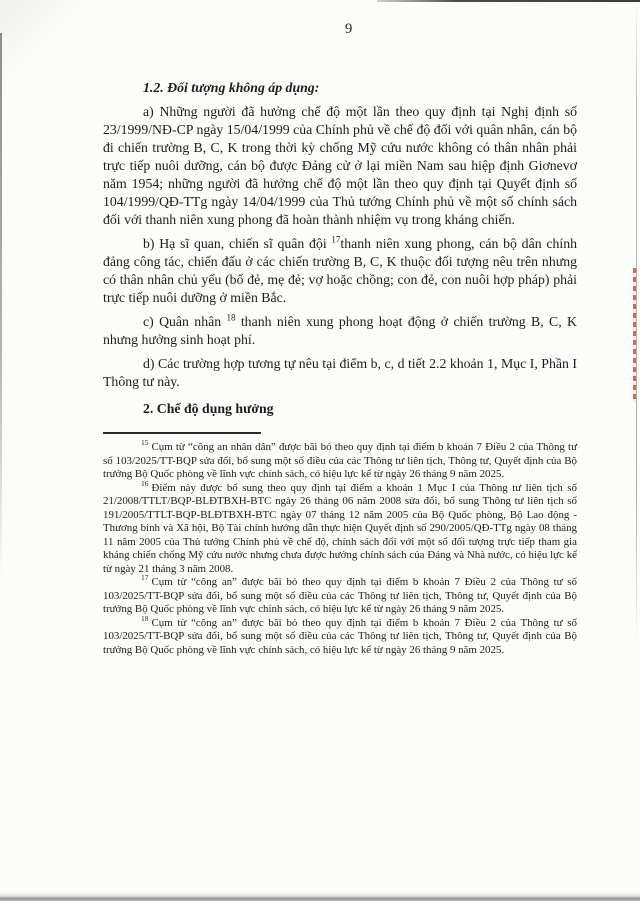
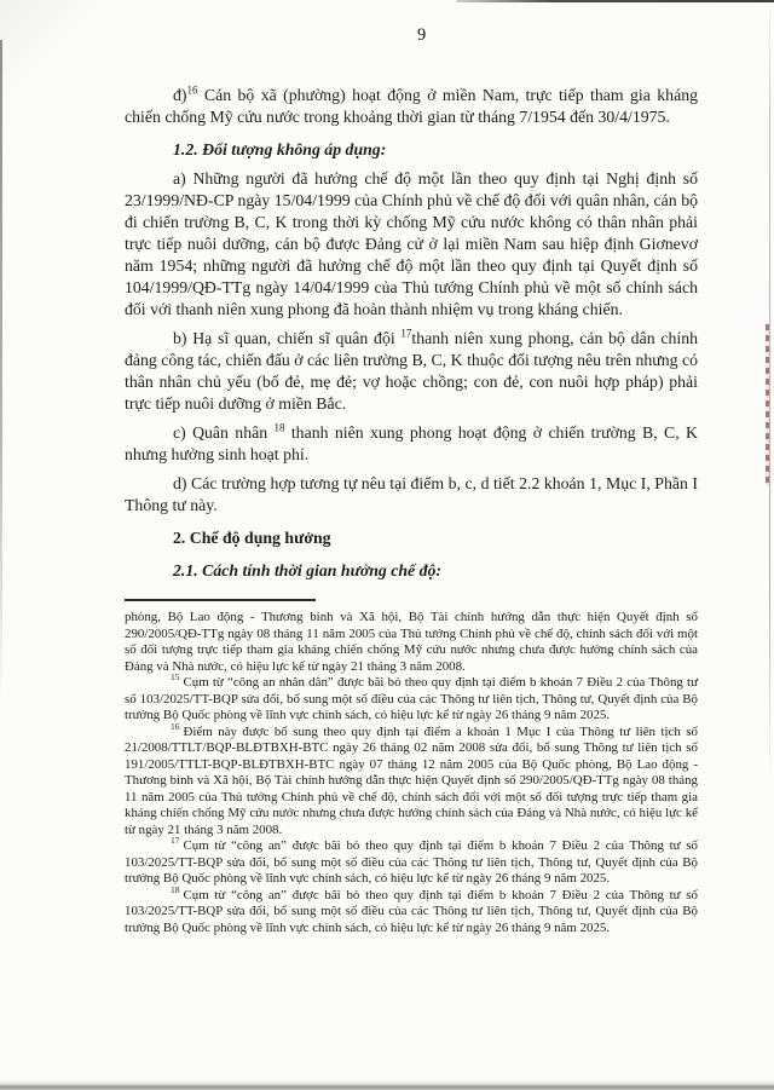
  9
+ đ)16 Cán bộ xã (phường) hoạt động ở miền Nam, trực tiếp tham gia kháng chiến chống Mỹ cứu nước trong khoảng thời gian từ tháng 7/1954 đến 30/4/1975.
  1.2. Đối tượng không áp dụng:
  a) Những người đã hưởng chế độ một lần theo quy định tại Nghị định số 23/1999/NĐ-CP ngày 15/04/1999 của Chính phủ về chế độ đối với quân nhân, cán bộ đi chiến trường B, C, K trong thời kỳ chống Mỹ cứu nước không có thân nhân phải trực tiếp nuôi dưỡng, cán bộ được Đảng cử ở lại miền Nam sau hiệp định Giơnevơ năm 1954; những người đã hưởng chế độ một lần theo quy định tại Quyết định số 104/1999/QĐ-TTg ngày 14/04/1999 của Thủ tướng Chính phủ về một số chính sách đối với thanh niên xung phong đã hoàn thành nhiệm vụ trong kháng chiến.
- b) Hạ sĩ quan, chiến sĩ quân đội 17thanh niên xung phong, cán bộ dân chính đảng công tác, chiến đấu ở các chiến trường B, C, K thuộc đối tượng nêu trên nhưng có thân nhân chủ yếu (bố đẻ, mẹ đẻ; vợ hoặc chồng; con đẻ, con nuôi hợp pháp) phải trực tiếp nuôi dưỡng ở miền Bắc.
+ b) Hạ sĩ quan, chiến sĩ quân đội 17thanh niên xung phong, cán bộ dân chính đảng công tác, chiến đấu ở các liên trường B, C, K thuộc đối tượng nêu trên nhưng có thân nhân chủ yếu (bố đẻ, mẹ đẻ; vợ hoặc chồng; con đẻ, con nuôi hợp pháp) phải trực tiếp nuôi dưỡng ở miền Bắc.
  c) Quân nhân 18 thanh niên xung phong hoạt động ở chiến trường B, C, K nhưng hưởng sinh hoạt phí.
  d) Các trường hợp tương tự nêu tại điểm b, c, d tiết 2.2 khoản 1, Mục I, Phần I Thông tư này.
  2. Chế độ dụng hưởng
+ 2.1. Cách tính thời gian hưởng chế độ:
+ phòng, Bộ Lao động - Thương binh và Xã hội, Bộ Tài chính hướng dẫn thực hiện Quyết định số 290/2005/QĐ-TTg ngày 08 tháng 11 năm 2005 của Thủ tướng Chính phủ về chế độ, chính sách đối với một số đối tượng trực tiếp tham gia kháng chiến chống Mỹ cứu nước nhưng chưa được hưởng chính sách của Đảng và Nhà nước, có hiệu lực kể từ ngày 21 tháng 3 năm 2008.
  15 Cụm từ “công an nhân dân” được bãi bỏ theo quy định tại điểm b khoản 7 Điều 2 của Thông tư số 103/2025/TT-BQP sửa đổi, bổ sung một số điều của các Thông tư liên tịch, Thông tư, Quyết định của Bộ trưởng Bộ Quốc phòng về lĩnh vực chính sách, có hiệu lực kể từ ngày 26 tháng 9 năm 2025.
- 16 Điểm này được bổ sung theo quy định tại điểm a khoản 1 Mục I của Thông tư liên tịch số 21/2008/TTLT/BQP-BLĐTBXH-BTC ngày 26 tháng 06 năm 2008 sửa đổi, bổ sung Thông tư liên tịch số 191/2005/TTLT-BQP-BLĐTBXH-BTC ngày 07 tháng 12 năm 2005 của Bộ Quốc phòng, Bộ Lao động - Thương binh và Xã hội, Bộ Tài chính hướng dẫn thực hiện Quyết định số 290/2005/QĐ-TTg ngày 08 tháng 11 năm 2005 của Thủ tướng Chính phủ về chế độ, chính sách đối với một số đối tượng trực tiếp tham gia kháng chiến chống Mỹ cứu nước nhưng chưa được hưởng chính sách của Đảng và Nhà nước, có hiệu lực kể từ ngày 21 tháng 3 năm 2008.
+ 16 Điểm này được bổ sung theo quy định tại điểm a khoản 1 Mục I của Thông tư liên tịch số 21/2008/TTLT/BQP-BLĐTBXH-BTC ngày 26 tháng 02 năm 2008 sửa đổi, bổ sung Thông tư liên tịch số 191/2005/TTLT-BQP-BLĐTBXH-BTC ngày 07 tháng 12 năm 2005 của Bộ Quốc phòng, Bộ Lao động - Thương binh và Xã hội, Bộ Tài chính hướng dẫn thực hiện Quyết định số 290/2005/QĐ-TTg ngày 08 tháng 11 năm 2005 của Thủ tướng Chính phủ về chế độ, chính sách đối với một số đối tượng trực tiếp tham gia kháng chiến chống Mỹ cứu nước nhưng chưa được hưởng chính sách của Đảng và Nhà nước, có hiệu lực kể từ ngày 21 tháng 3 năm 2008.
  17 Cụm từ “công an” được bãi bỏ theo quy định tại điểm b khoản 7 Điều 2 của Thông tư số 103/2025/TT-BQP sửa đổi, bổ sung một số điều của các Thông tư liên tịch, Thông tư, Quyết định của Bộ trưởng Bộ Quốc phòng về lĩnh vực chính sách, có hiệu lực kể từ ngày 26 tháng 9 năm 2025.
  18 Cụm từ “công an” được bãi bỏ theo quy định tại điểm b khoản 7 Điều 2 của Thông tư số 103/2025/TT-BQP sửa đổi, bổ sung một số điều của các Thông tư liên tịch, Thông tư, Quyết định của Bộ trưởng Bộ Quốc phòng về lĩnh vực chính sách, có hiệu lực kể từ ngày 26 tháng 9 năm 2025.
